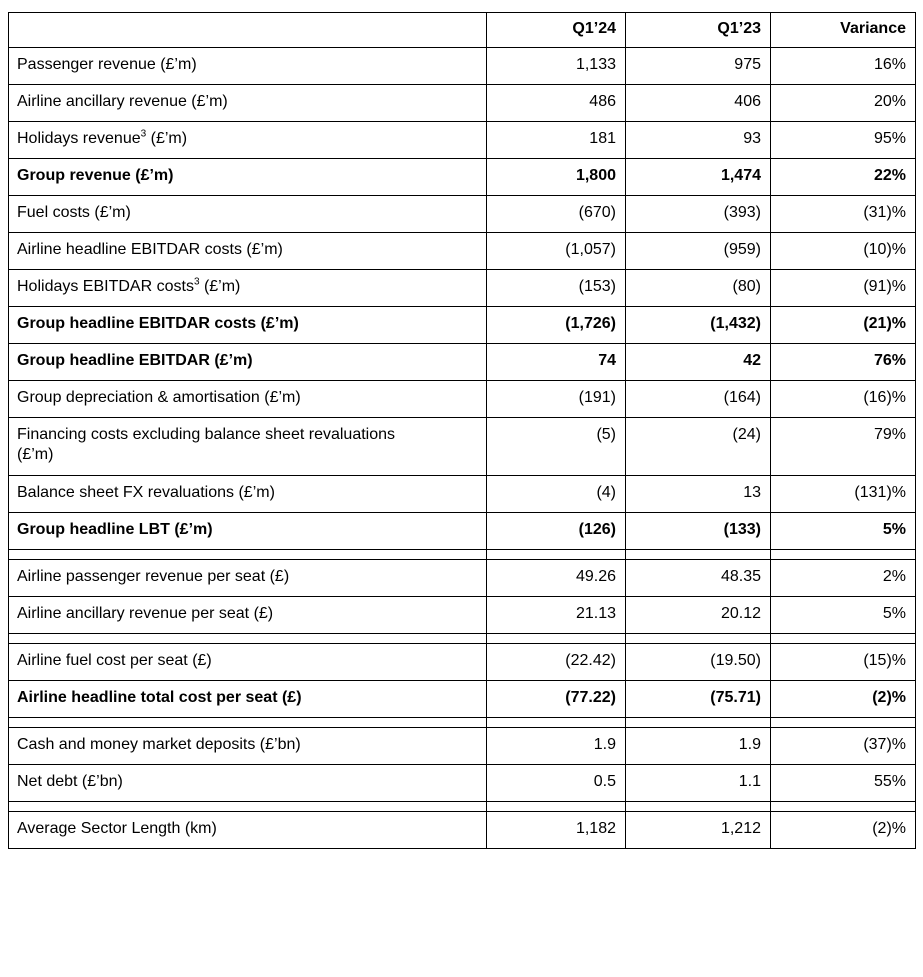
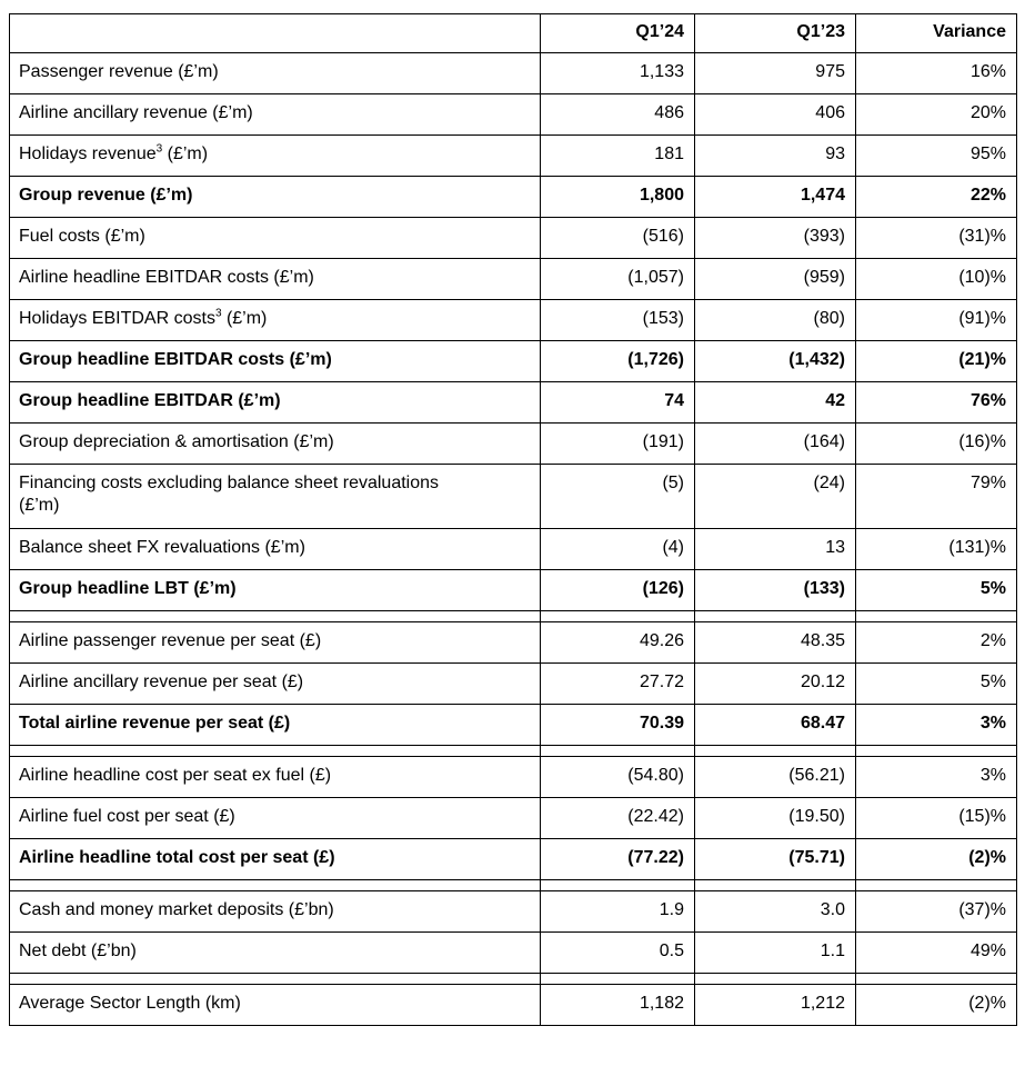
  	Q1’24	Q1’23	Variance
  Passenger revenue (£’m)	1,133	975	16%
  Airline ancillary revenue (£’m)	486	406	20%
  Holidays revenue3 (£’m)	181	93	95%
  Group revenue (£’m)	1,800	1,474	22%
- Fuel costs (£’m)	(670)	(393)	(31)%
+ Fuel costs (£’m)	(516)	(393)	(31)%
  Airline headline EBITDAR costs (£’m)	(1,057)	(959)	(10)%
  Holidays EBITDAR costs3 (£’m)	(153)	(80)	(91)%
  Group headline EBITDAR costs (£’m)	(1,726)	(1,432)	(21)%
  Group headline EBITDAR (£’m)	74	42	76%
  Group depreciation & amortisation (£’m)	(191)	(164)	(16)%
  Financing costs excluding balance sheet revaluations (£’m)	(5)	(24)	79%
  Balance sheet FX revaluations (£’m)	(4)	13	(131)%
  Group headline LBT (£’m)	(126)	(133)	5%
  Airline passenger revenue per seat (£)	49.26	48.35	2%
- Airline ancillary revenue per seat (£)	21.13	20.12	5%
+ Airline ancillary revenue per seat (£)	27.72	20.12	5%
+ Total airline revenue per seat (£)	70.39	68.47	3%
+ Airline headline cost per seat ex fuel (£)	(54.80)	(56.21)	3%
  Airline fuel cost per seat (£)	(22.42)	(19.50)	(15)%
  Airline headline total cost per seat (£)	(77.22)	(75.71)	(2)%
- Cash and money market deposits (£’bn)	1.9	1.9	(37)%
+ Cash and money market deposits (£’bn)	1.9	3.0	(37)%
- Net debt (£’bn)	0.5	1.1	55%
+ Net debt (£’bn)	0.5	1.1	49%
  Average Sector Length (km)	1,182	1,212	(2)%
